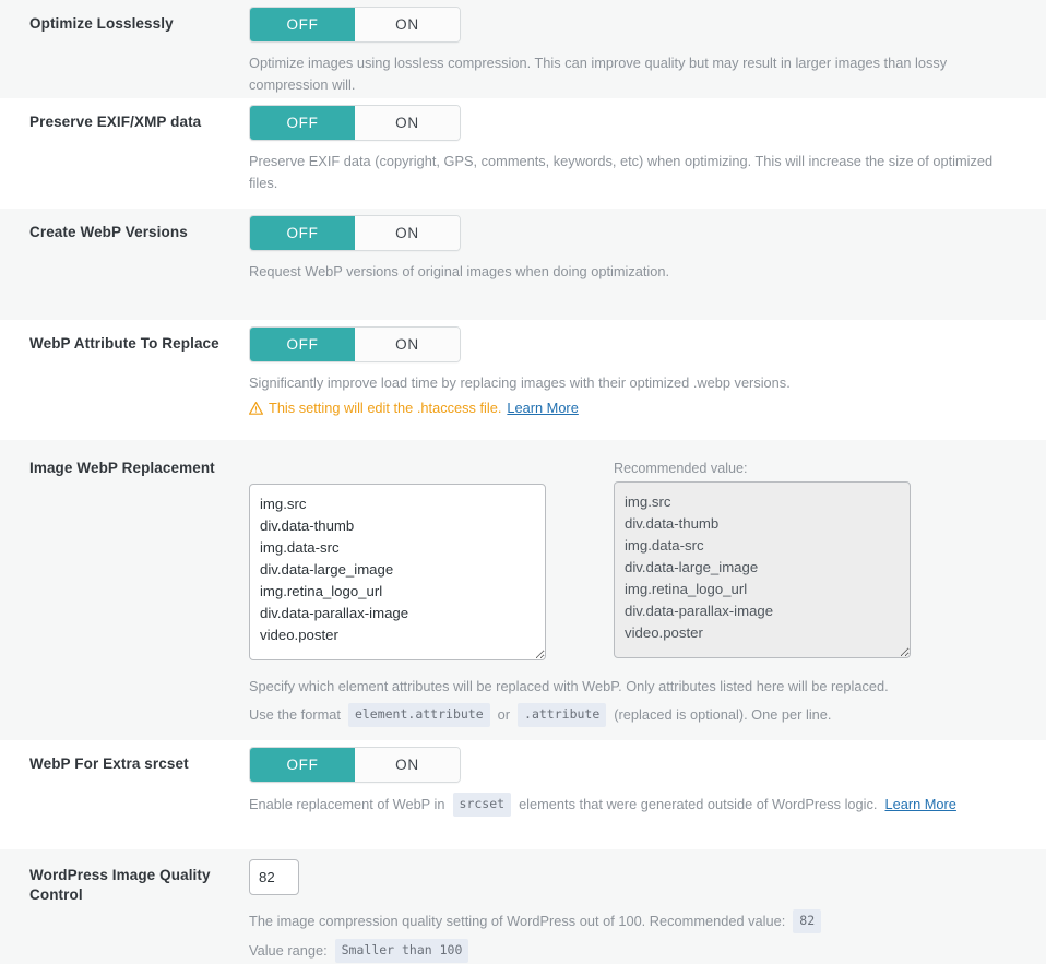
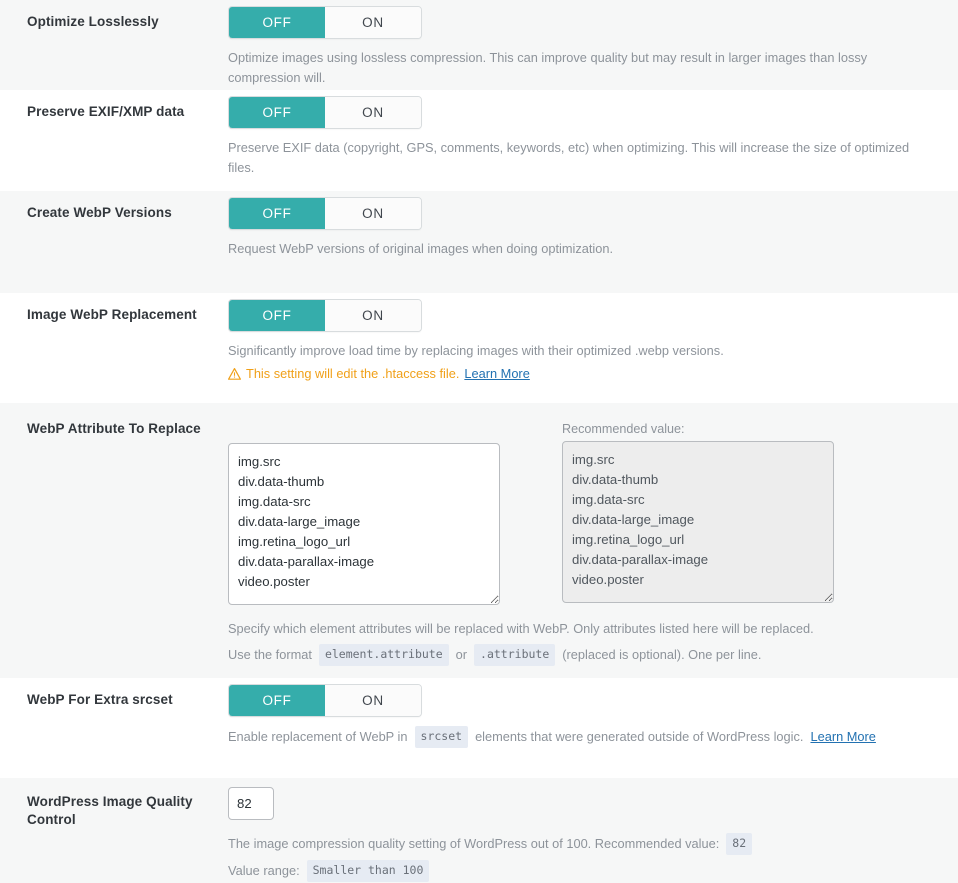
  Optimize Losslessly
  OFF
  ON
  Optimize images using lossless compression. This can improve quality but may result in larger images than lossy compression will.
  Preserve EXIF/XMP data
  OFF
  ON
  Preserve EXIF data (copyright, GPS, comments, keywords, etc) when optimizing. This will increase the size of optimized files.
  Create WebP Versions
  OFF
  ON
  Request WebP versions of original images when doing optimization.
- WebP Attribute To Replace
+ Image WebP Replacement
  OFF
  ON
  Significantly improve load time by replacing images with their optimized .webp versions.
  This setting will edit the .htaccess file.
  Learn More
- Image WebP Replacement
+ WebP Attribute To Replace
  img.src
  div.data-thumb
  img.data-src
  div.data-large_image
  img.retina_logo_url
  div.data-parallax-image
  video.poster
  Recommended value:
  img.src
  div.data-thumb
  img.data-src
  div.data-large_image
  img.retina_logo_url
  div.data-parallax-image
  video.poster
  Specify which element attributes will be replaced with WebP. Only attributes listed here will be replaced.
  Use the format
  element.attribute
  or
  .attribute
  (replaced is optional). One per line.
  WebP For Extra srcset
  OFF
  ON
  Enable replacement of WebP in
  srcset
  elements that were generated outside of WordPress logic.
  Learn More
  WordPress Image Quality Control
  82
  The image compression quality setting of WordPress out of 100. Recommended value:
  82
  Value range:
  Smaller than 100
